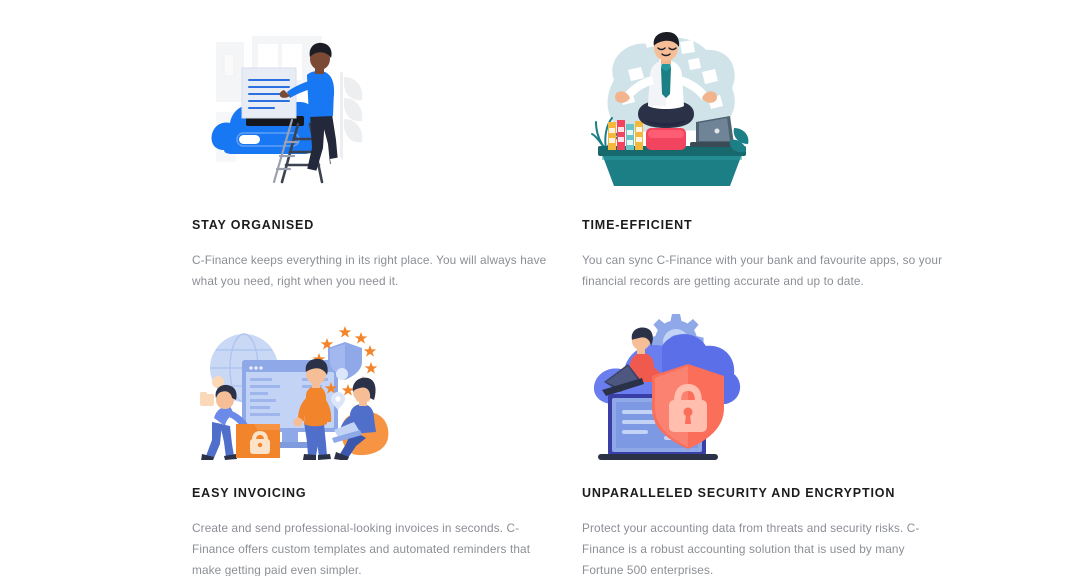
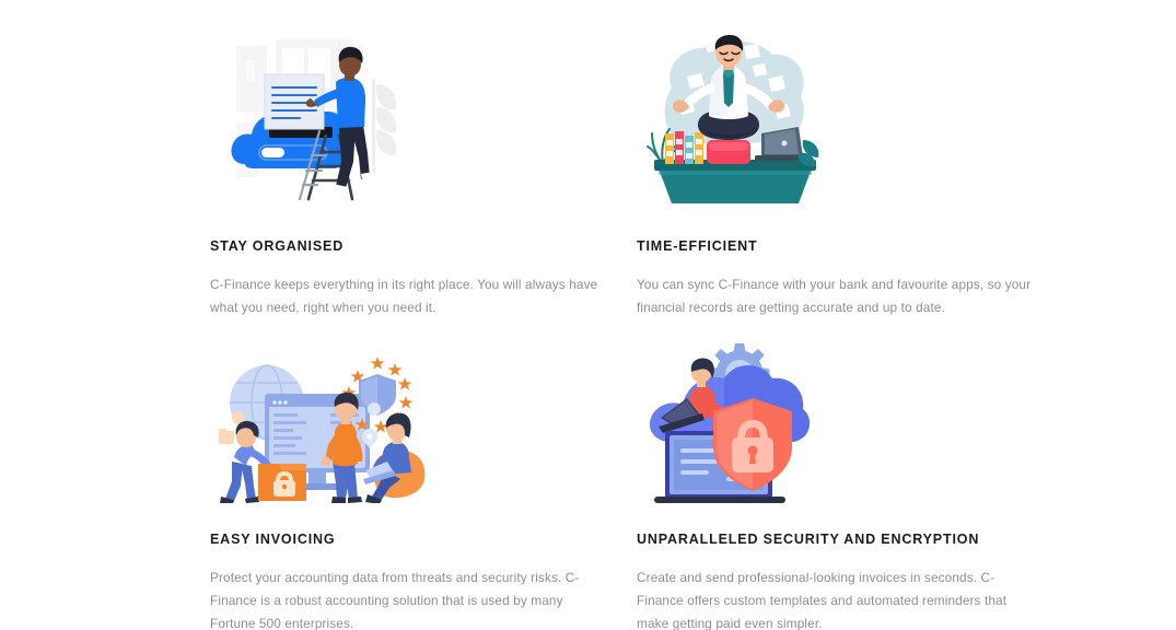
  STAY ORGANISED
  C-Finance keeps everything in its right place. You will always have what you need, right when you need it.
  TIME-EFFICIENT
  You can sync C-Finance with your bank and favourite apps, so your financial records are getting accurate and up to date.
  EASY INVOICING
- Create and send professional-looking invoices in seconds. C-Finance offers custom templates and automated reminders that make getting paid even simpler.
+ Protect your accounting data from threats and security risks. C-Finance is a robust accounting solution that is used by many Fortune 500 enterprises.
  UNPARALLELED SECURITY AND ENCRYPTION
- Protect your accounting data from threats and security risks. C-Finance is a robust accounting solution that is used by many Fortune 500 enterprises.
+ Create and send professional-looking invoices in seconds. C-Finance offers custom templates and automated reminders that make getting paid even simpler.
